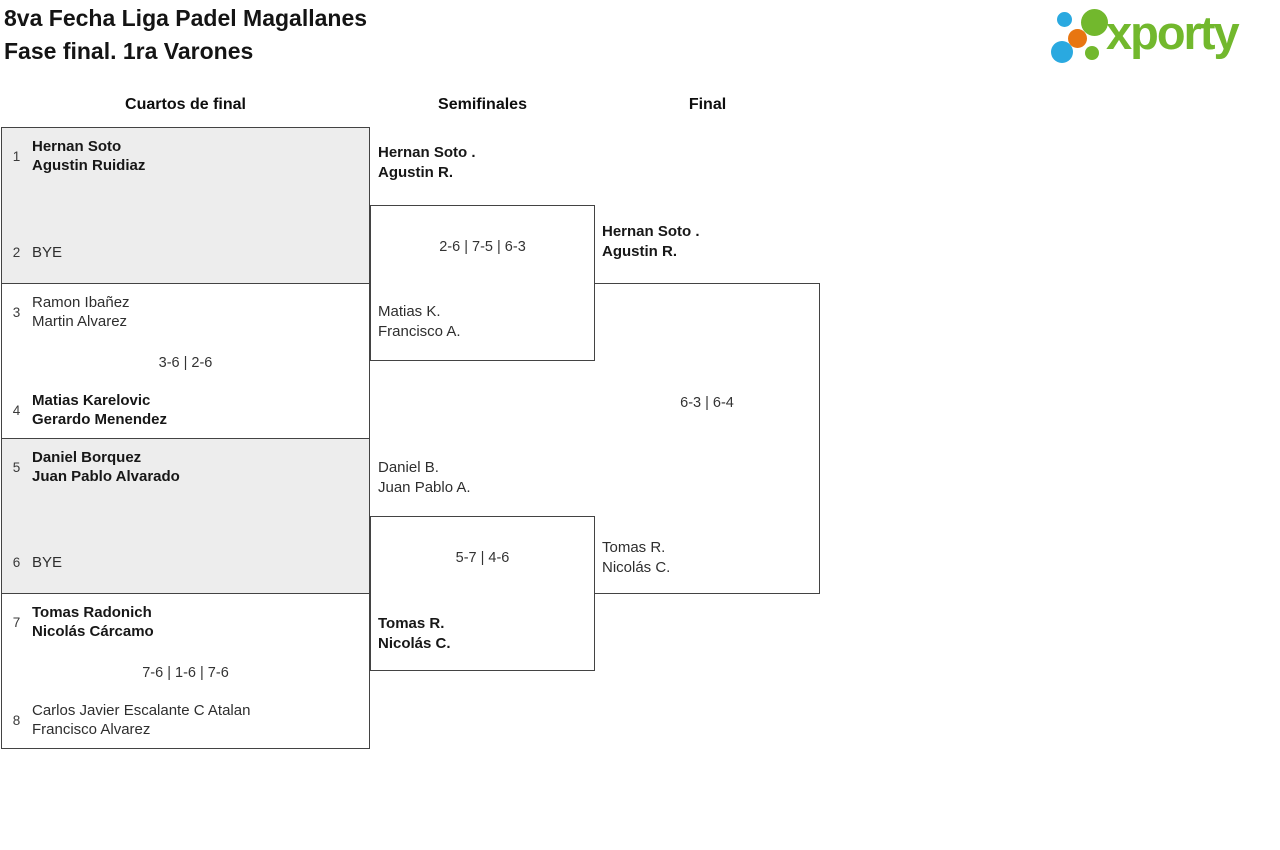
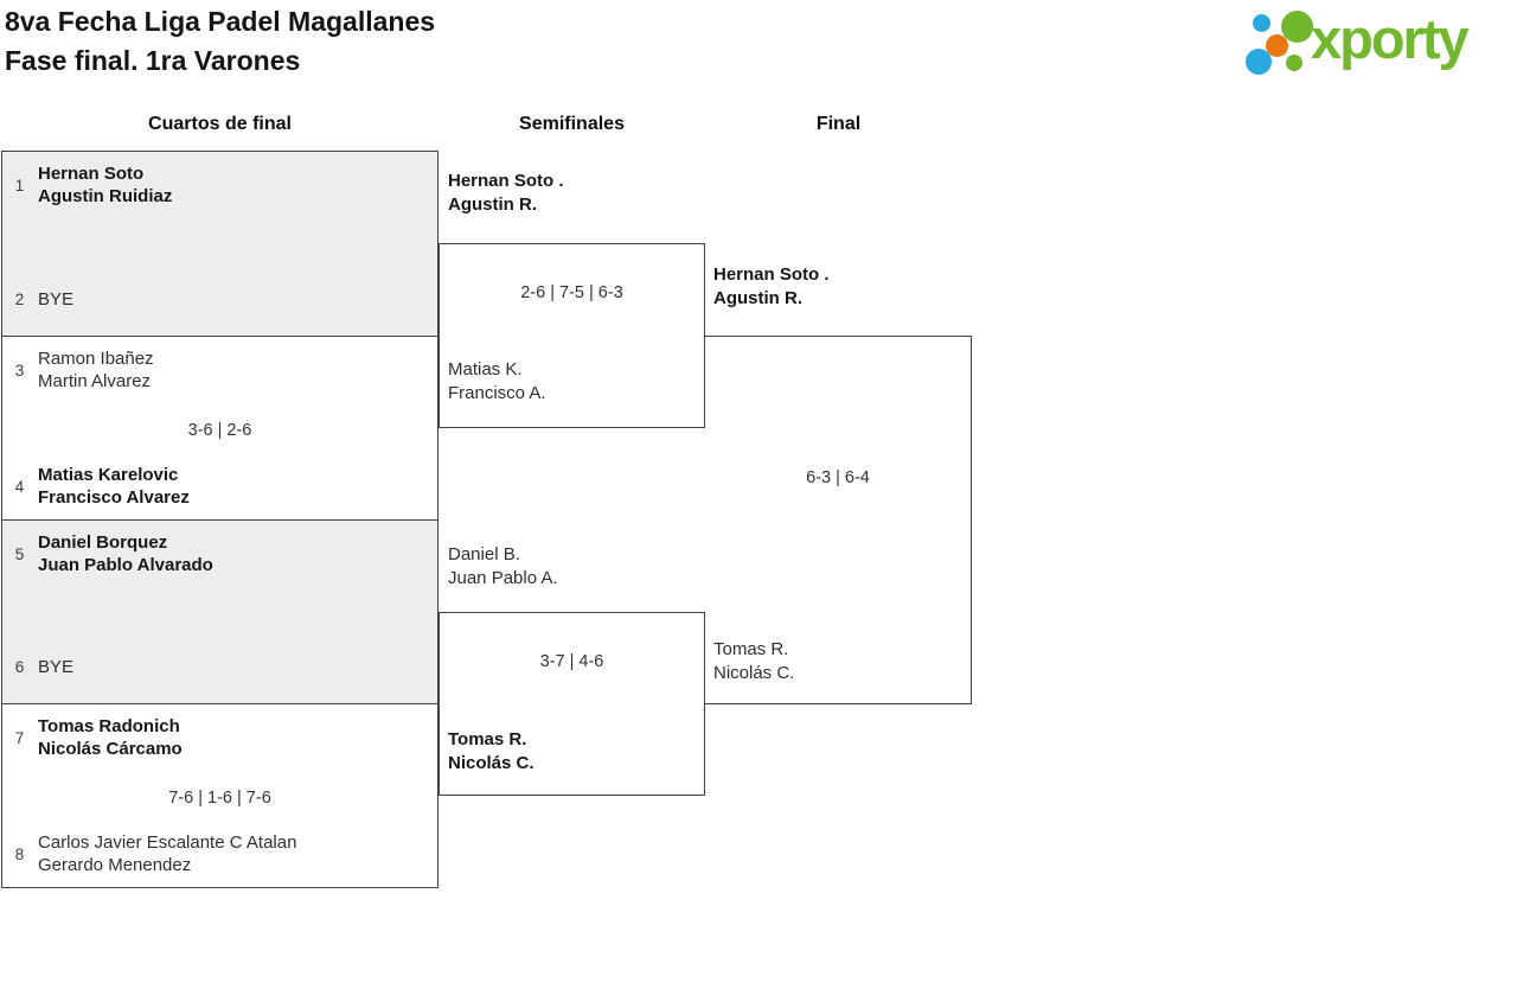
  8va Fecha Liga Padel Magallanes
  Fase final. 1ra Varones
  xporty
  Cuartos de final
  Semifinales
  Final
  1
  Hernan Soto
  Agustin Ruidiaz
  2
  BYE
  3
  Ramon Ibañez
  Martin Alvarez
  3-6 | 2-6
  4
  Matias Karelovic
- Gerardo Menendez
+ Francisco Alvarez
  5
  Daniel Borquez
  Juan Pablo Alvarado
  6
  BYE
  7
  Tomas Radonich
  Nicolás Cárcamo
  7-6 | 1-6 | 7-6
  8
  Carlos Javier Escalante C Atalan
- Francisco Alvarez
+ Gerardo Menendez
  2-6 | 7-5 | 6-3
  Hernan Soto .
  Agustin R.
  Matias K.
  Francisco A.
- 5-7 | 4-6
+ 3-7 | 4-6
  Daniel B.
  Juan Pablo A.
  Tomas R.
  Nicolás C.
  6-3 | 6-4
  Hernan Soto .
  Agustin R.
  Tomas R.
  Nicolás C.
